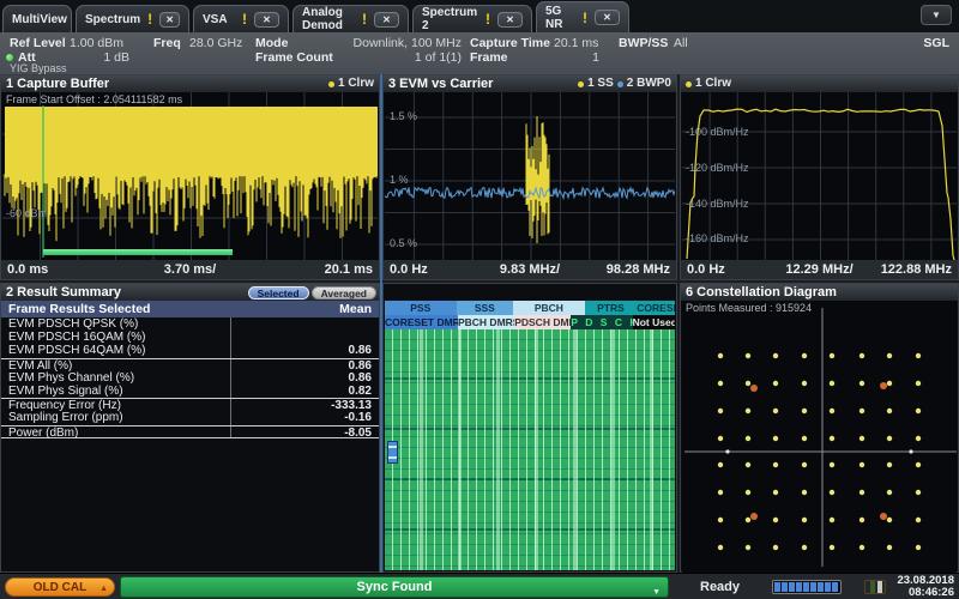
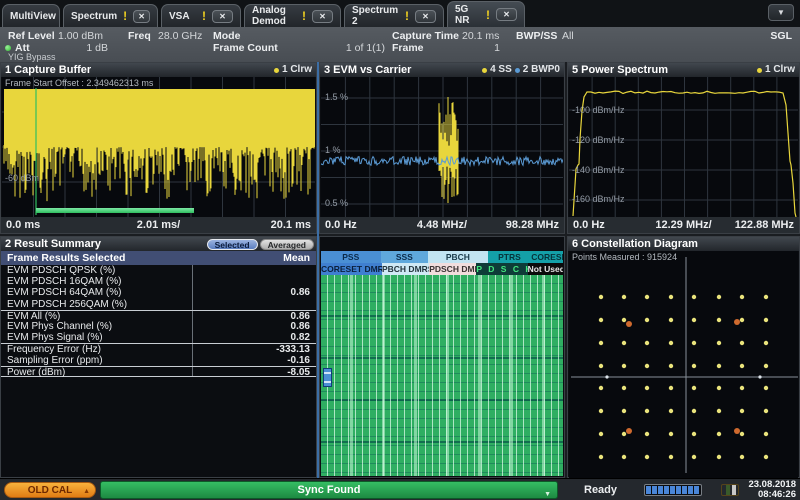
  MultiView
  Spectrum
  !
  ✕
  VSA
  !
  ✕
  Analog Demod
  !
  ✕
  Spectrum 2
  !
  ✕
  5G NR
  !
  ✕
  ▼
  Ref Level
  1.00 dBm
  Freq
  28.0 GHz
  Mode
- Downlink, 100 MHz
  Capture Time
  20.1 ms
  BWP/SS
  All
  SGL
  Att
  1 dB
  Frame Count
  1 of 1(1)
  Frame
  1
  YIG Bypass
  1 Capture Buffer
  1 Clrw
- Frame Start Offset : 2.054111582 ms
+ Frame Start Offset : 2.349462313 ms
  -60 dBm
  0.0 ms
- 3.70 ms/
+ 2.01 ms/
  20.1 ms
  3 EVM vs Carrier
- 1 SS
+ 4 SS
  2 BWP0
  1.5 %
  1 %
  0.5 %
  0.0 Hz
- 9.83 MHz/
+ 4.48 MHz/
  98.28 MHz
+ 5 Power Spectrum
  1 Clrw
  -100 dBm/Hz
  -120 dBm/Hz
  -140 dBm/Hz
  -160 dBm/Hz
  0.0 Hz
  12.29 MHz/
  122.88 MHz
  2 Result Summary
  Selected
  Averaged
  Frame Results Selected
  Mean
  EVM PDSCH QPSK (%)
  EVM PDSCH 16QAM (%)
  EVM PDSCH 64QAM (%)
  0.86
+ EVM PDSCH 256QAM (%)
  EVM All (%)
  0.86
  EVM Phys Channel (%)
  0.86
  EVM Phys Signal (%)
  0.82
  Frequency Error (Hz)
  -333.13
  Sampling Error (ppm)
  -0.16
  Power (dBm)
  -8.05
  PSS
  SSS
  PBCH
  PTRS
  CORES
  CORESET DMR
  PBCH DMR
  PDSCH DM
  P D S C
  Not Used
  6 Constellation Diagram
  Points Measured : 915924
  OLD CAL
  Sync Found
  Ready
  23.08.2018
  08:46:26
